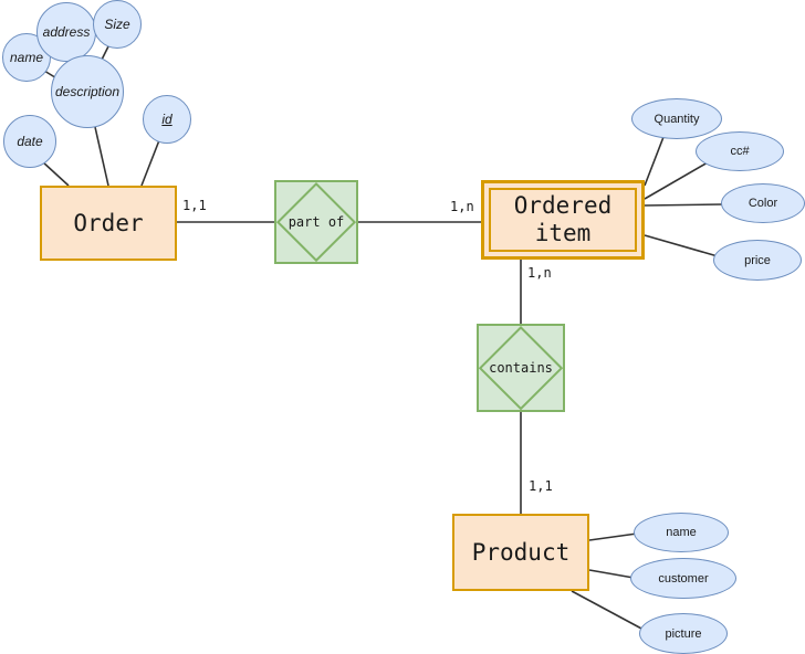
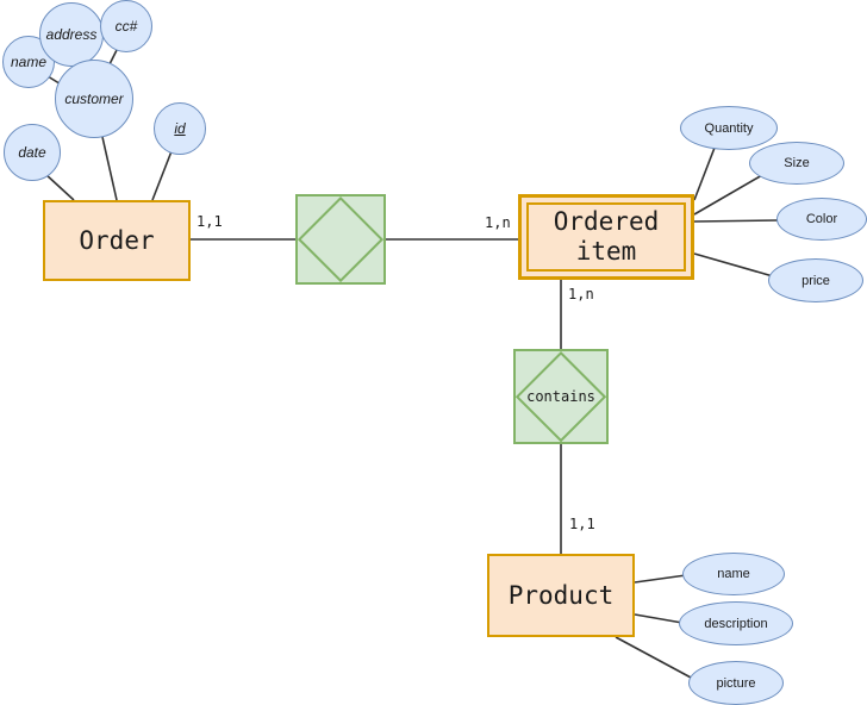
  Order
  Ordered
  item
  Product
- part of
  contains
  name
  address
- Size
+ cc#
- description
+ customer
  id
  date
  Quantity
- cc#
+ Size
  Color
  price
  name
- customer
+ description
  picture
  1,1
  1,n
  1,n
  1,1
